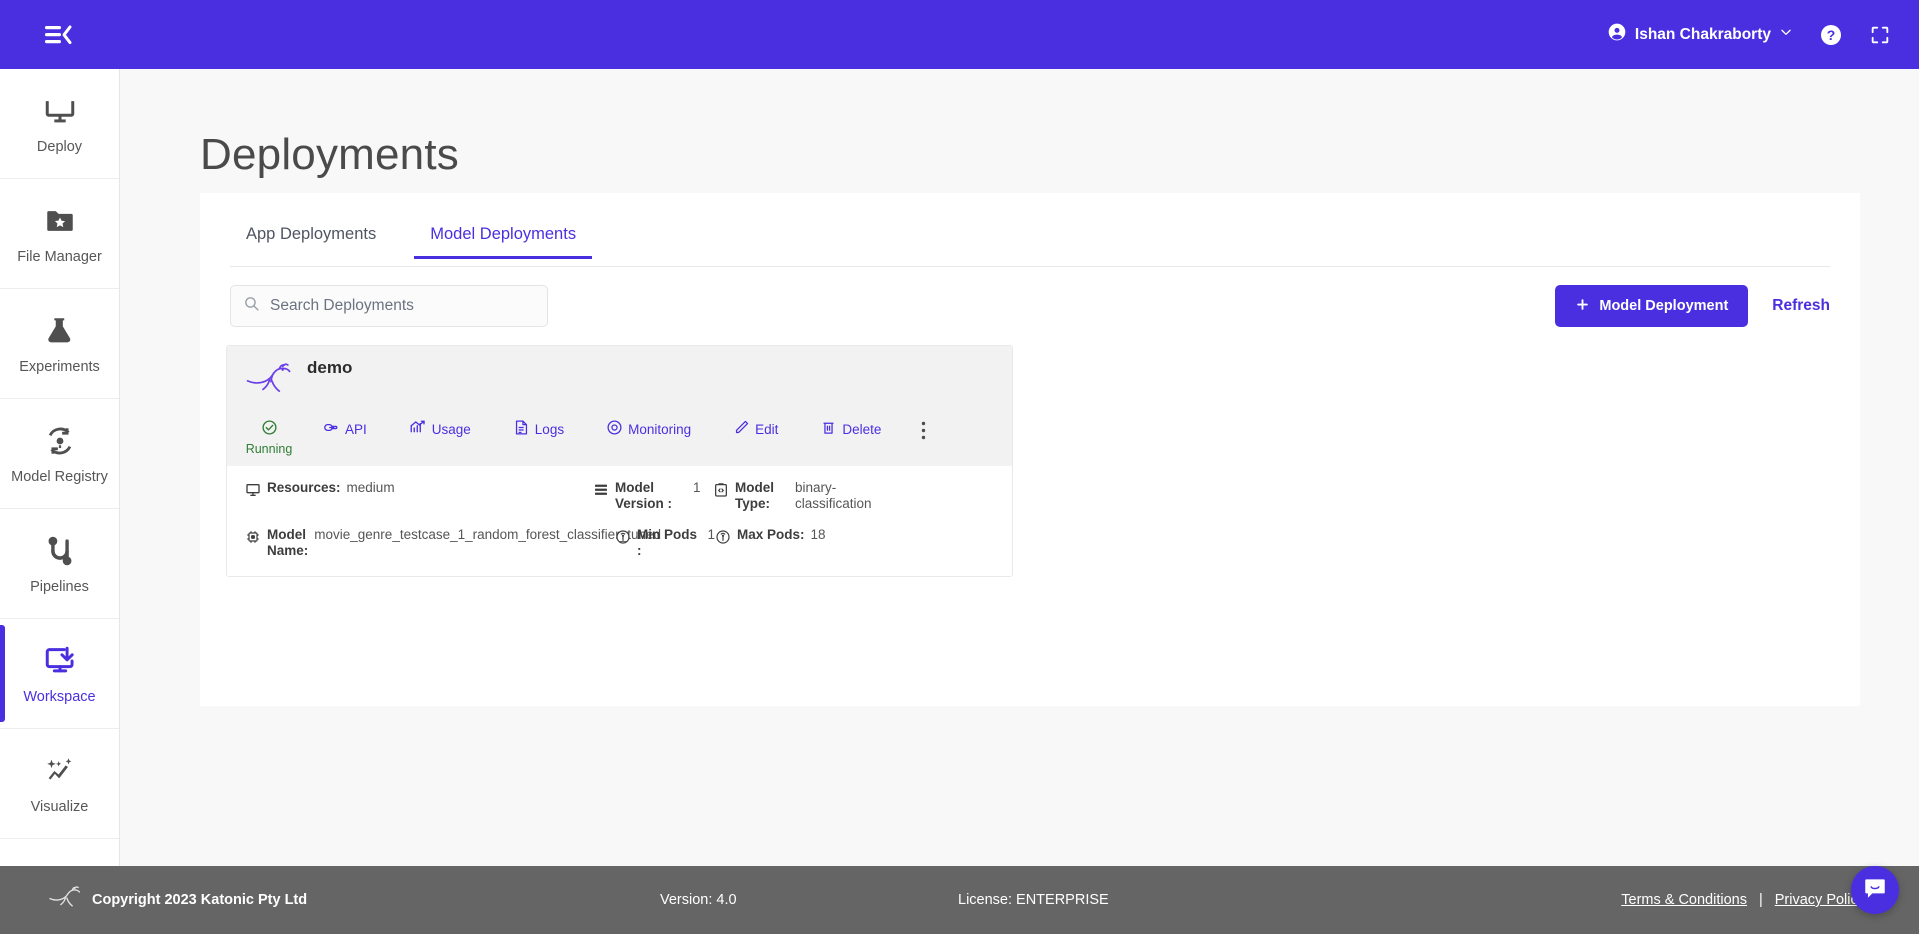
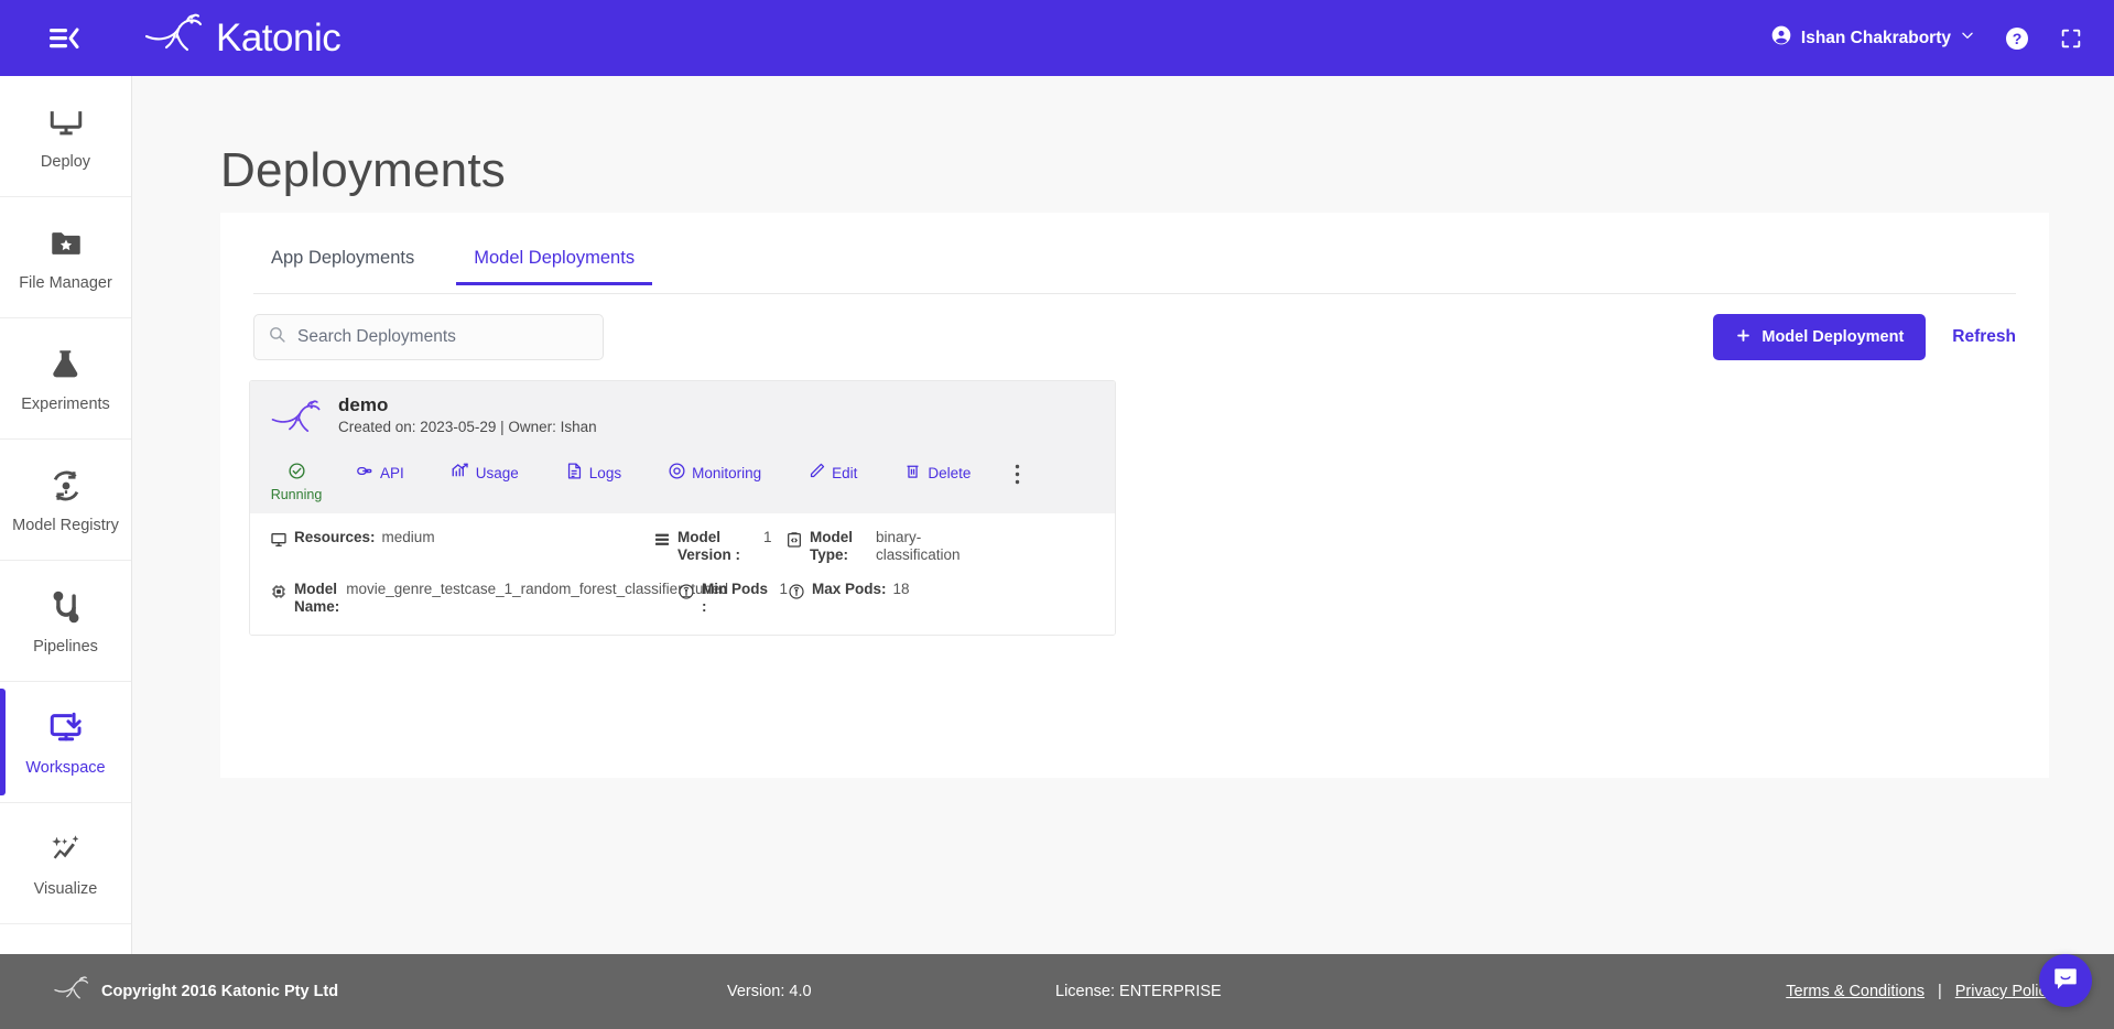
+ Katonic
  Ishan Chakraborty
  ?
  Deploy
  File Manager
  Experiments
  Model Registry
  Pipelines
  Workspace
  Visualize
  Deployments
  App Deployments
  Model Deployments
  Search Deployments
  Model Deployment
  Refresh
  demo
+ Created on: 2023-05-29 | Owner: Ishan
  Running
  API
  Usage
  Logs
  Monitoring
  Edit
  Delete
  Resources:
  medium
  Model Version :
  1
  Model Type:
  binary-classification
  Model Name:
  movie_genre_testcase_1_random_forest_classifie_uned
  Min Pods :
  1
  Max Pods:
  18
- Copyright 2023 Katonic Pty Ltd
+ Copyright 2016 Katonic Pty Ltd
  Version: 4.0
  License: ENTERPRISE
  Terms & Conditions
  |
  Privacy Poli
